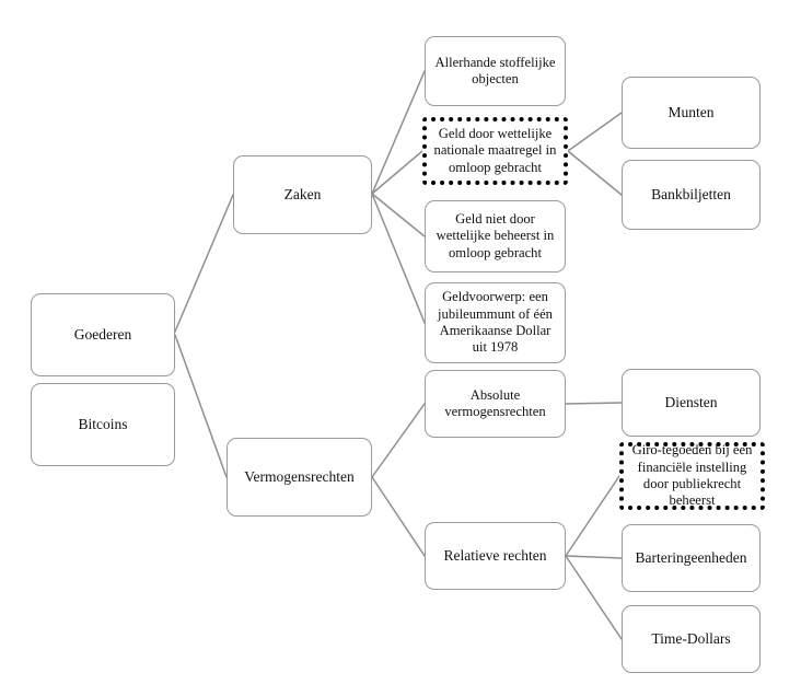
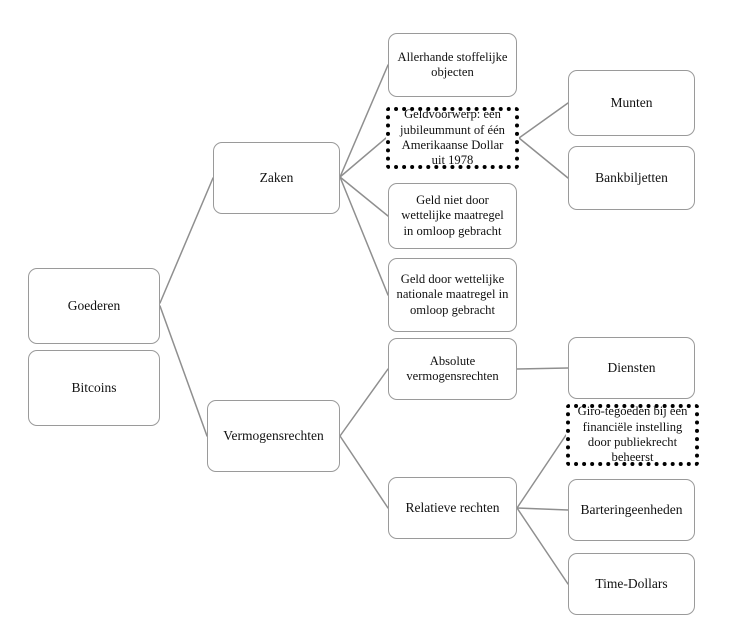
  Goederen
  Bitcoins
  Zaken
  Vermogensrechten
  Allerhande stoffelijke objecten
- Geld door wettelijke nationale maatregel in omloop gebracht
+ Geldvoorwerp: een jubileummunt of één Amerikaanse Dollar uit 1978
- Geld niet door wettelijke beheerst in omloop gebracht
+ Geld niet door wettelijke maatregel in omloop gebracht
- Geldvoorwerp: een jubileummunt of één Amerikaanse Dollar uit 1978
+ Geld door wettelijke nationale maatregel in omloop gebracht
  Munten
  Bankbiljetten
  Absolute vermogensrechten
  Diensten
  Relatieve rechten
  Giro-tegoeden bij een financiële instelling door publiekrecht beheerst
  Barteringeenheden
  Time-Dollars
